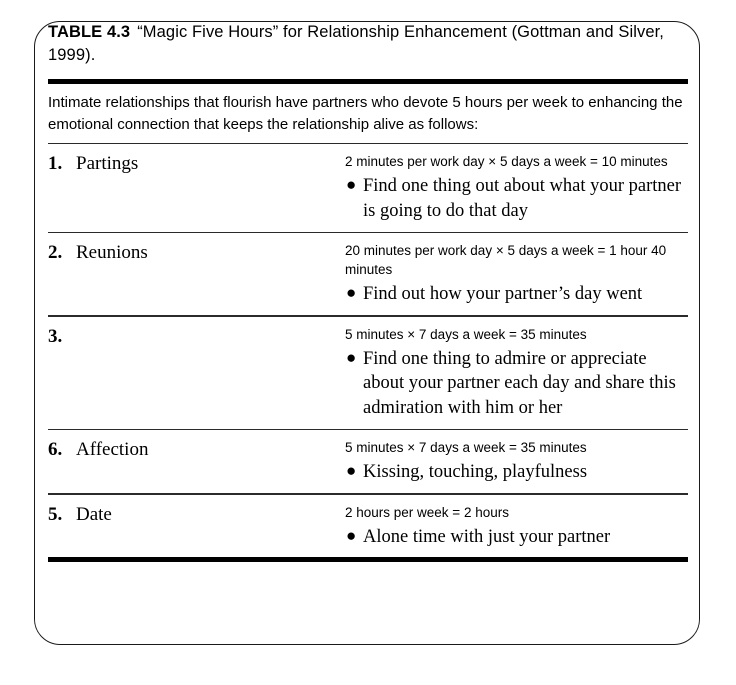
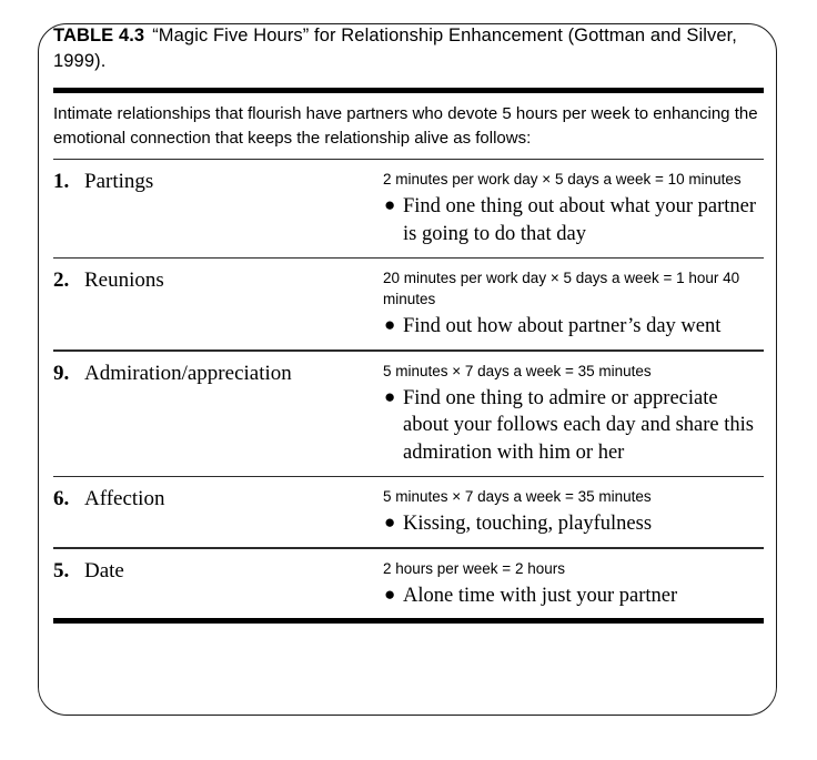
  TABLE 4.3 “Magic Five Hours” for Relationship Enhancement (Gottman and Silver, 1999).
  Intimate relationships that flourish have partners who devote 5 hours per week to enhancing the emotional connection that keeps the relationship alive as follows:
  1.
  Partings
  2 minutes per work day × 5 days a week = 10 minutes
  ●
  Find one thing out about what your partner is going to do that day
  2.
  Reunions
  20 minutes per work day × 5 days a week = 1 hour 40 minutes
  ●
- Find out how your partner’s day went
+ Find out how about partner’s day went
- 3.
+ 9.
+ Admiration/appreciation
  5 minutes × 7 days a week = 35 minutes
  ●
- Find one thing to admire or appreciate about your partner each day and share this admiration with him or her
+ Find one thing to admire or appreciate about your follows each day and share this admiration with him or her
  6.
  Affection
  5 minutes × 7 days a week = 35 minutes
  ●
  Kissing, touching, playfulness
  5.
  Date
  2 hours per week = 2 hours
  ●
  Alone time with just your partner
